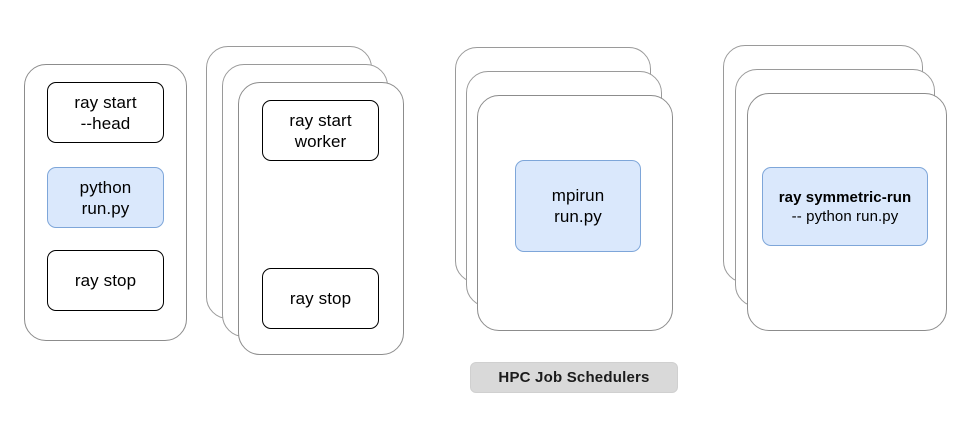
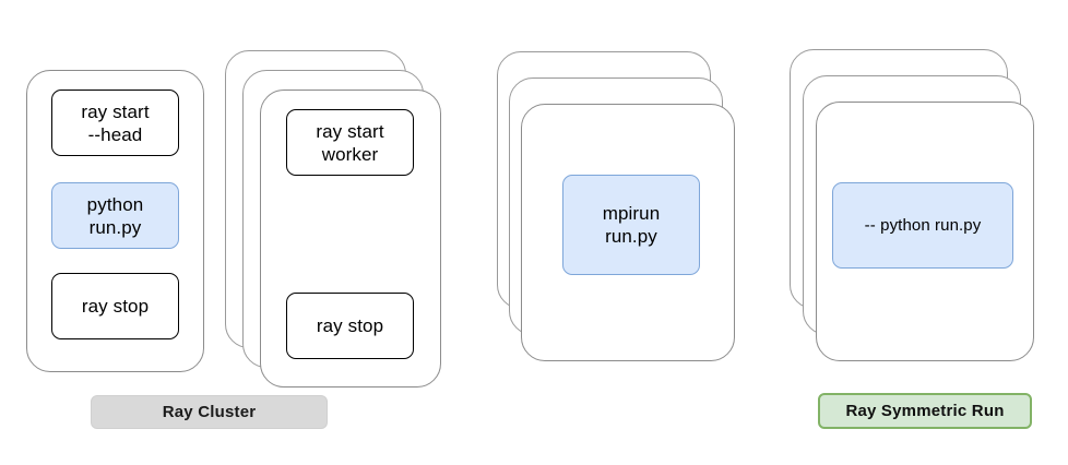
  ray start
  --head
  python
  run.py
  ray stop
  ray start
  worker
  ray stop
+ Ray Cluster
  mpirun
  run.py
- HPC Job Schedulers
- ray symmetric-run
  -- python run.py
+ Ray Symmetric Run
